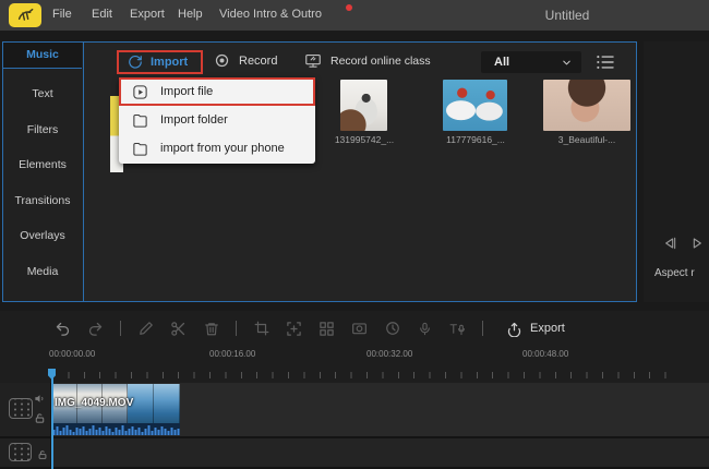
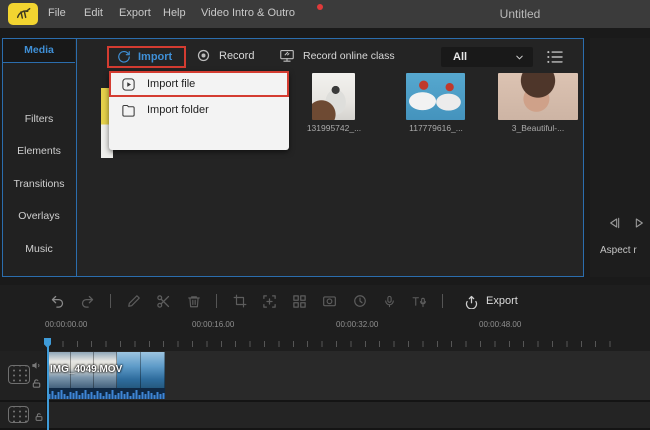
  File
  Edit
  Export
  Help
  Video Intro & Outro
  Untitled
- Music
+ Media
- Text
  Filters
  Elements
  Transitions
  Overlays
- Media
+ Music
  Import
  Record
  Record online class
  All
  131995742_...
  117779616_...
  3_Beautiful-...
  Import file
  Import folder
- import from your phone
  Aspect r
  Export
  00:00:00.00
  00:00:16.00
  00:00:32.00
  00:00:48.00
  IMG_4049.MOV
